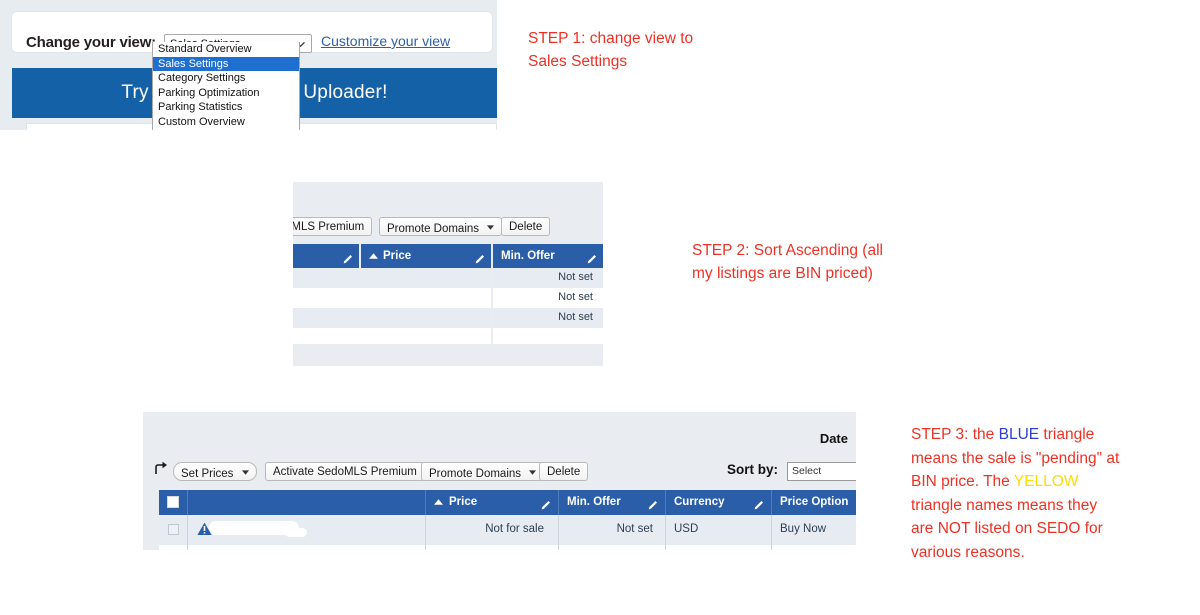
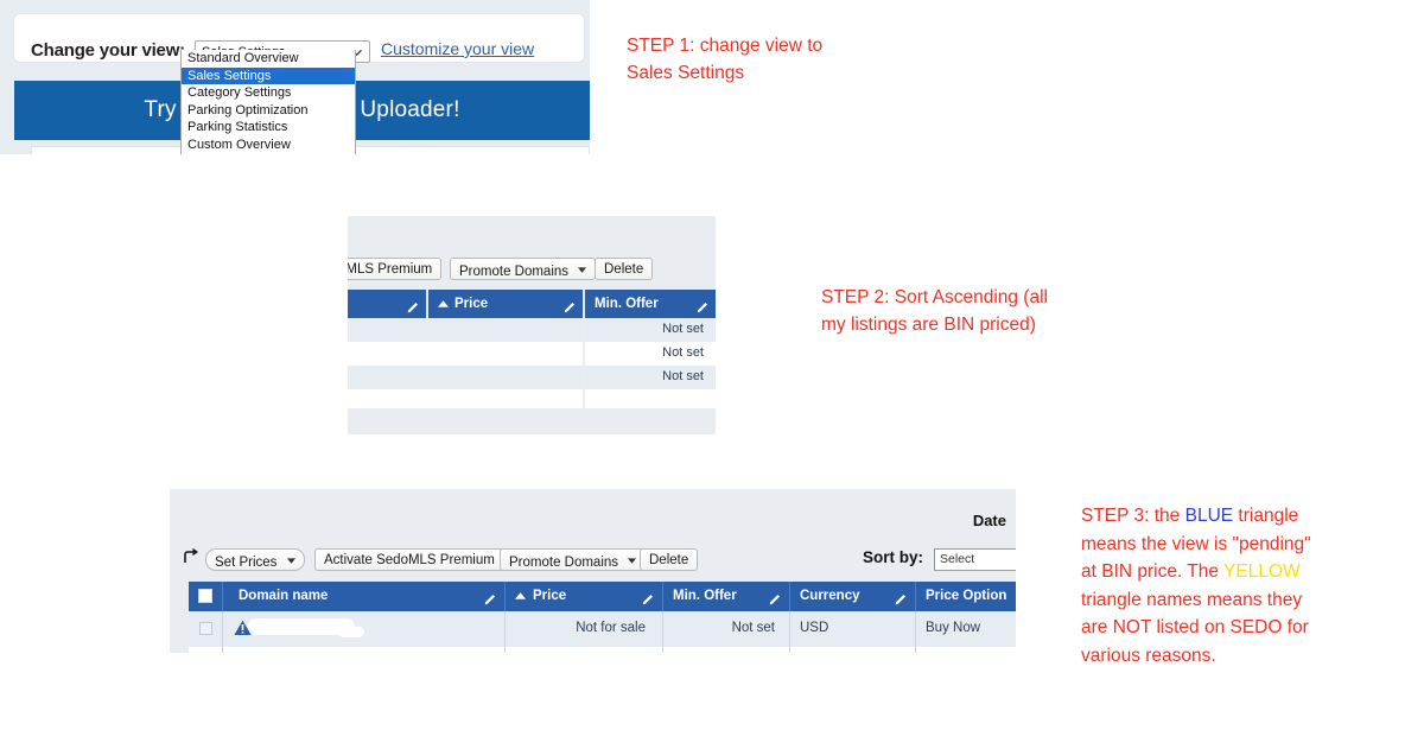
  Change your view
  Customize your view
  Standard Overview
  Sales Settings
  Category Settings
  Parking Optimization
  Parking Statistics
  Custom Overview
  STEP 1: change view to
  Sales Settings
  MLS Premium
  Promote Domains
  Delete
  Price
  Min. Offer
  Not set
  Not set
  Not set
  STEP 2: Sort Ascending (all
  my listings are BIN priced)
  Date
  Set Prices
  Activate SedoMLS Premium
  Promote Domains
  Delete
  Sort by:
  Select
+ Domain name
  Price
  Min. Offer
  Currency
  Price Option
  Not for sale
  Not set
  USD
  Buy Now
- STEP 3: the BLUE triangle means the sale is "pending" at BIN price. The YELLOW triangle names means they are NOT listed on SEDO for various reasons.
+ STEP 3: the BLUE triangle means the view is "pending" at BIN price. The YELLOW triangle names means they are NOT listed on SEDO for various reasons.
